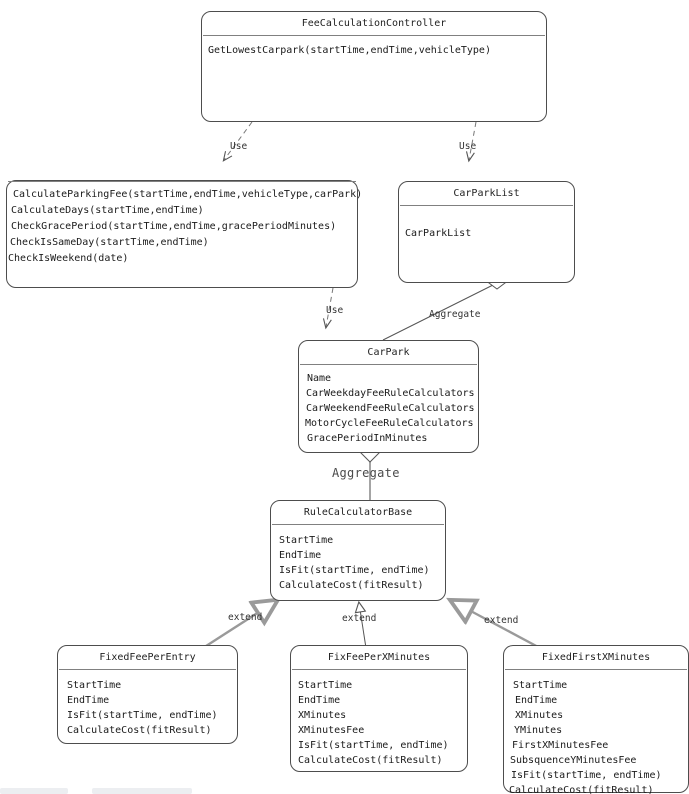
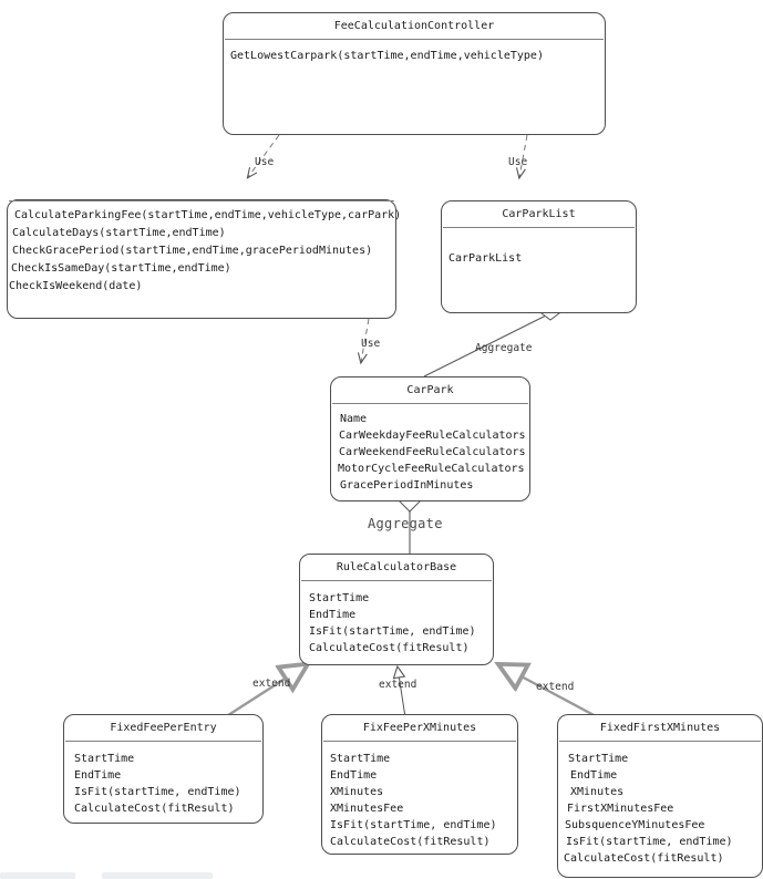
  FeeCalculationController
  GetLowestCarpark(startTime,endTime,vehicleType)
  CalculateParkingFee(startTime,endTime,vehicleType,carPark)
  CalculateDays(startTime,endTime)
  CheckGracePeriod(startTime,endTime,gracePeriodMinutes)
  CheckIsSameDay(startTime,endTime)
  CheckIsWeekend(date)
  CarParkList
  CarParkList
  CarPark
  Name
  CarWeekdayFeeRuleCalculators
  CarWeekendFeeRuleCalculators
  MotorCycleFeeRuleCalculators
  GracePeriodInMinutes
  RuleCalculatorBase
  StartTime
  EndTime
  IsFit(startTime, endTime)
  CalculateCost(fitResult)
  FixedFeePerEntry
  StartTime
  EndTime
  IsFit(startTime, endTime)
  CalculateCost(fitResult)
  FixFeePerXMinutes
  StartTime
  EndTime
  XMinutes
  XMinutesFee
  IsFit(startTime, endTime)
  CalculateCost(fitResult)
  FixedFirstXMinutes
  StartTime
  EndTime
  XMinutes
- YMinutes
  FirstXMinutesFee
  SubsquenceYMinutesFee
  IsFit(startTime, endTime)
  CalculateCost(fitResult)
  Use
  Use
  Use
  Aggregate
  Aggregate
  extend
  extend
  extend
